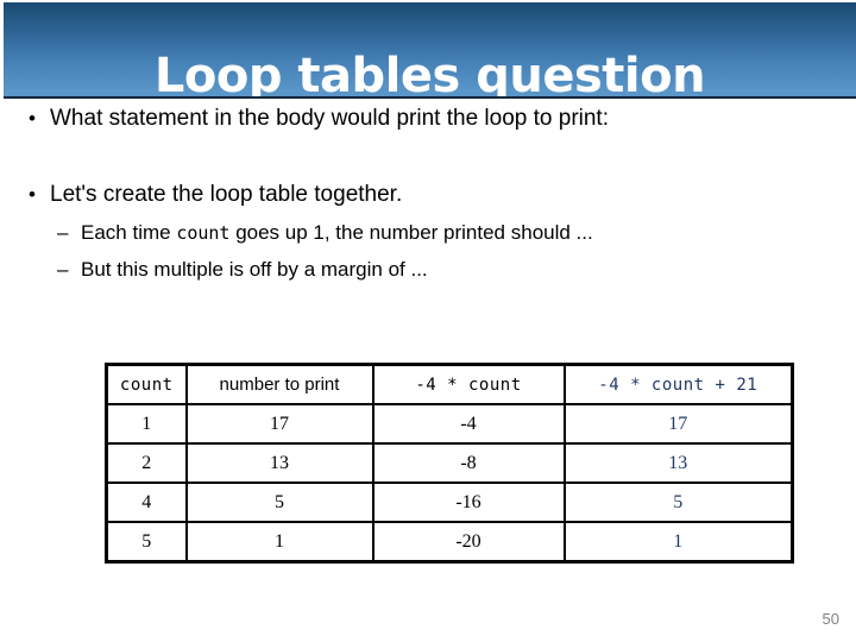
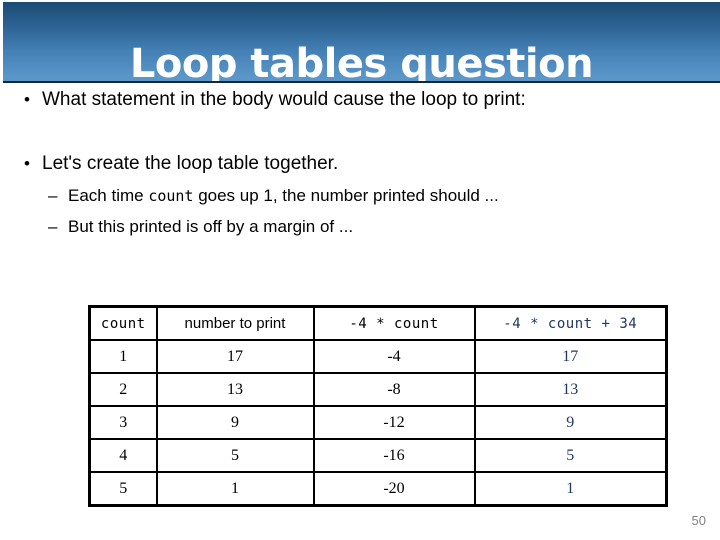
  Loop tables question
  •
- What statement in the body would print the loop to print:
+ What statement in the body would cause the loop to print:
  •
  Let's create the loop table together.
  –
  Each time count goes up 1, the number printed should ...
  –
- But this multiple is off by a margin of ...
+ But this printed is off by a margin of ...
- count	number to print	-4 * count	-4 * count + 21
+ count	number to print	-4 * count	-4 * count + 34
  1	17	-4	17
  2	13	-8	13
+ 3	9	-12	9
  4	5	-16	5
  5	1	-20	1
  50
